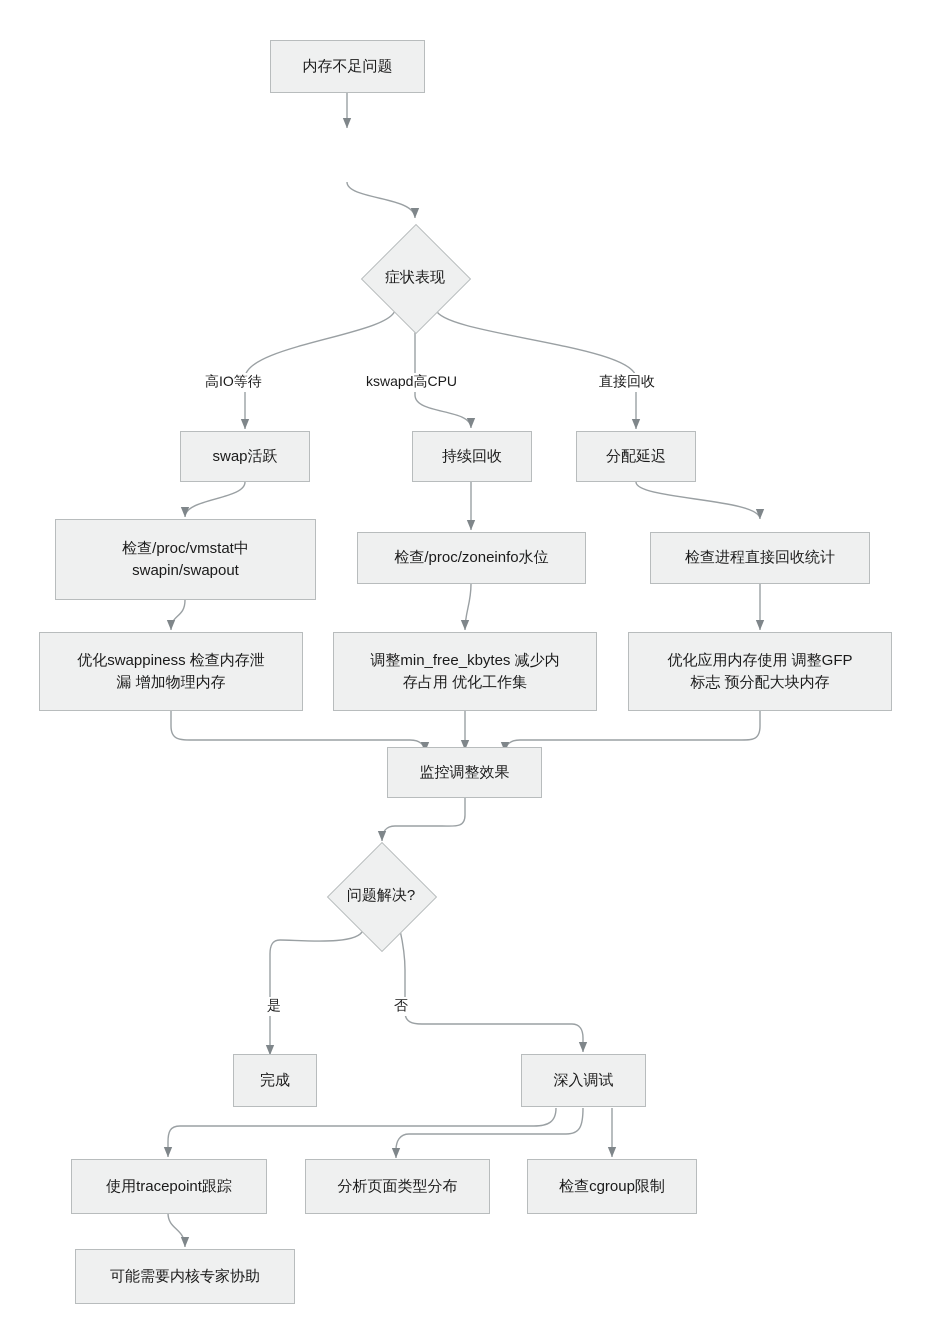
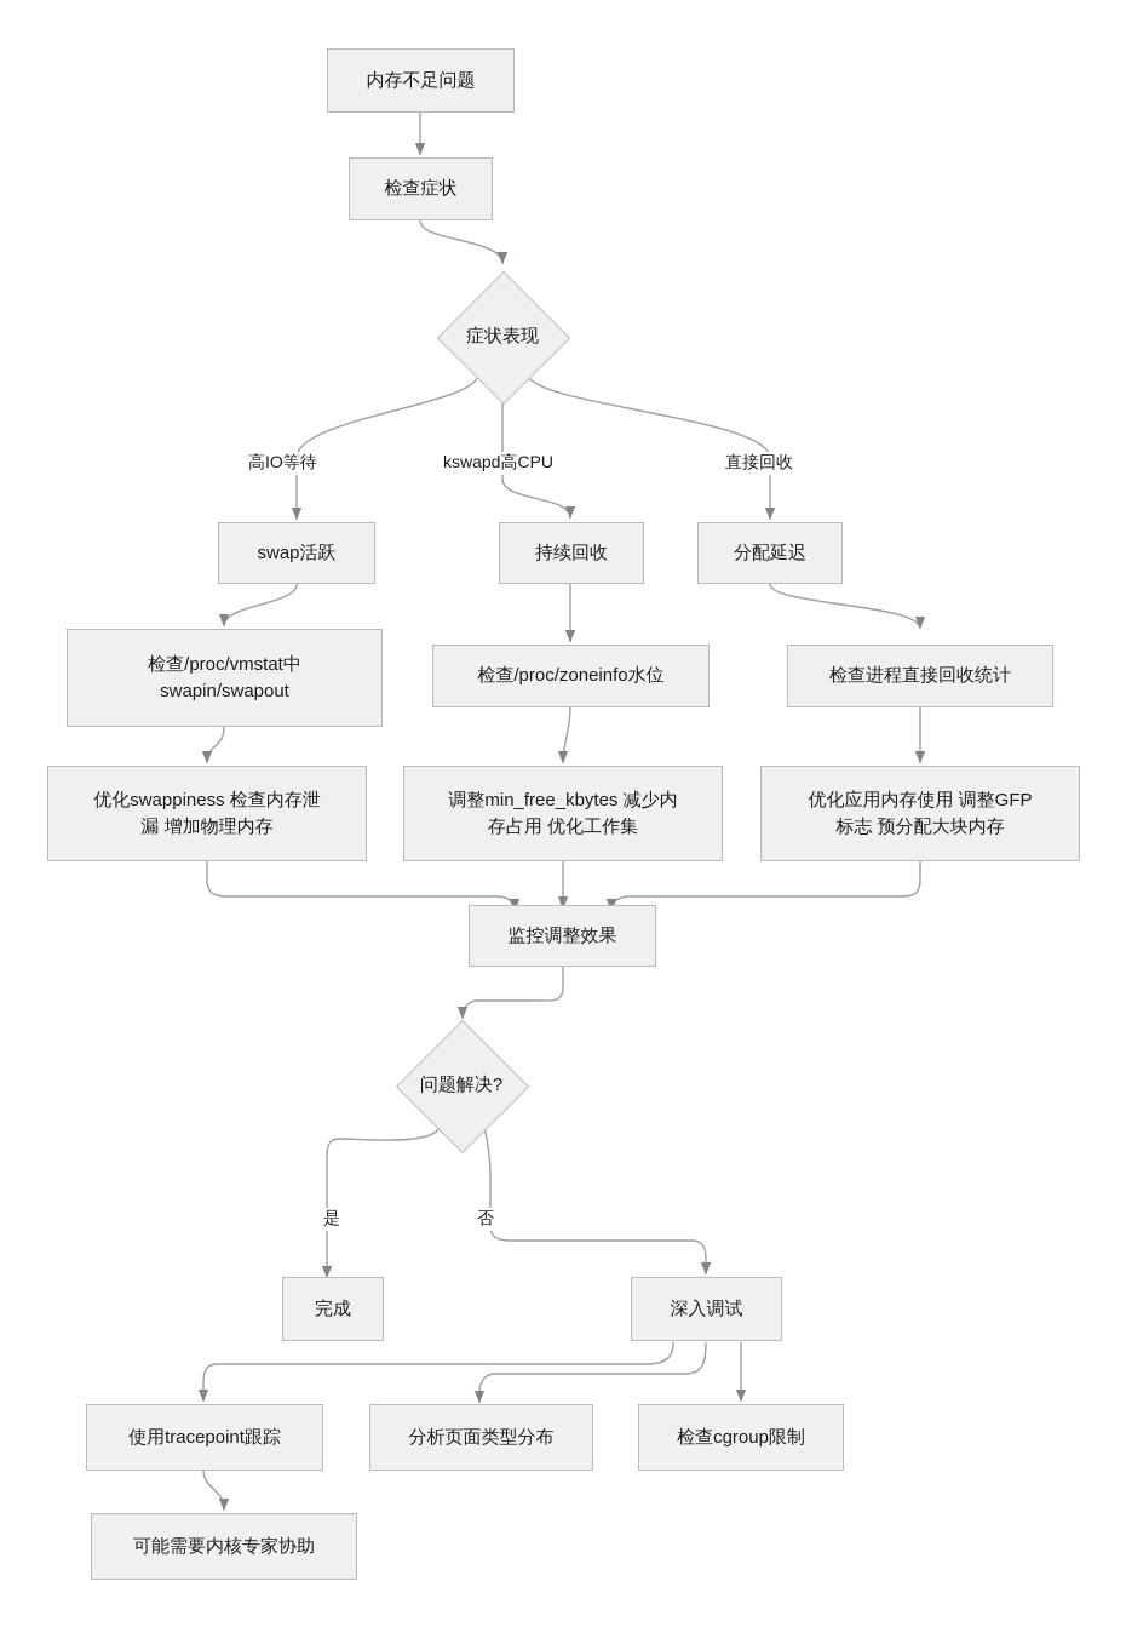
  内存不足问题
+ 检查症状
  症状表现
  高IO等待
  kswapd高CPU
  直接回收
  swap活跃
  持续回收
  分配延迟
  检查/proc/vmstat中
  swapin/swapout
  检查/proc/zoneinfo水位
  检查进程直接回收统计
  优化swappiness 检查内存泄
  漏 增加物理内存
  调整min_free_kbytes 减少内
  存占用 优化工作集
  优化应用内存使用 调整GFP
  标志 预分配大块内存
  监控调整效果
  问题解决?
  是
  否
  完成
  深入调试
  使用tracepoint跟踪
  分析页面类型分布
  检查cgroup限制
  可能需要内核专家协助
